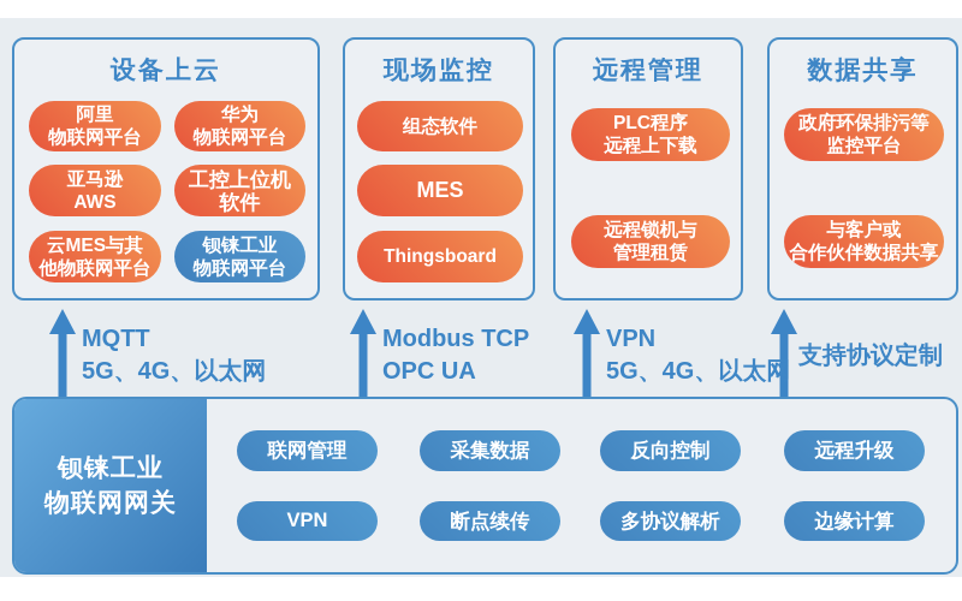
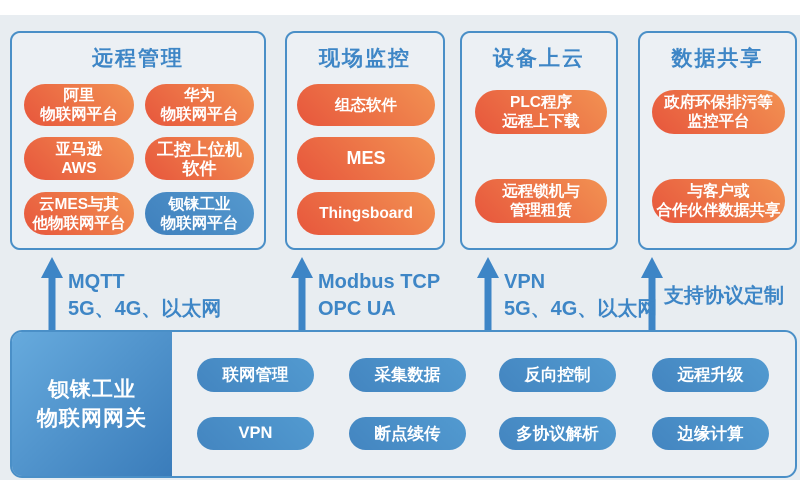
- 设备上云
+ 远程管理
  阿里
  物联网平台
  华为
  物联网平台
  亚马逊
  AWS
  工控上位机软件
  云MES与其
  他物联网平台
  钡铼工业
  物联网平台
  现场监控
  组态软件
  MES
  Thingsboard
- 远程管理
+ 设备上云
  PLC程序
  远程上下载
  远程锁机与
  管理租赁
  数据共享
  政府环保排污等
  监控平台
  与客户或
  合作伙伴数据共享
  MQTT
  5G、4G、以太网
  Modbus TCP
  OPC UA
  VPN
  5G、4G、以太网
  支持协议定制
  钡铼工业
  物联网网关
  联网管理
  采集数据
  反向控制
  远程升级
  VPN
  断点续传
  多协议解析
  边缘计算
